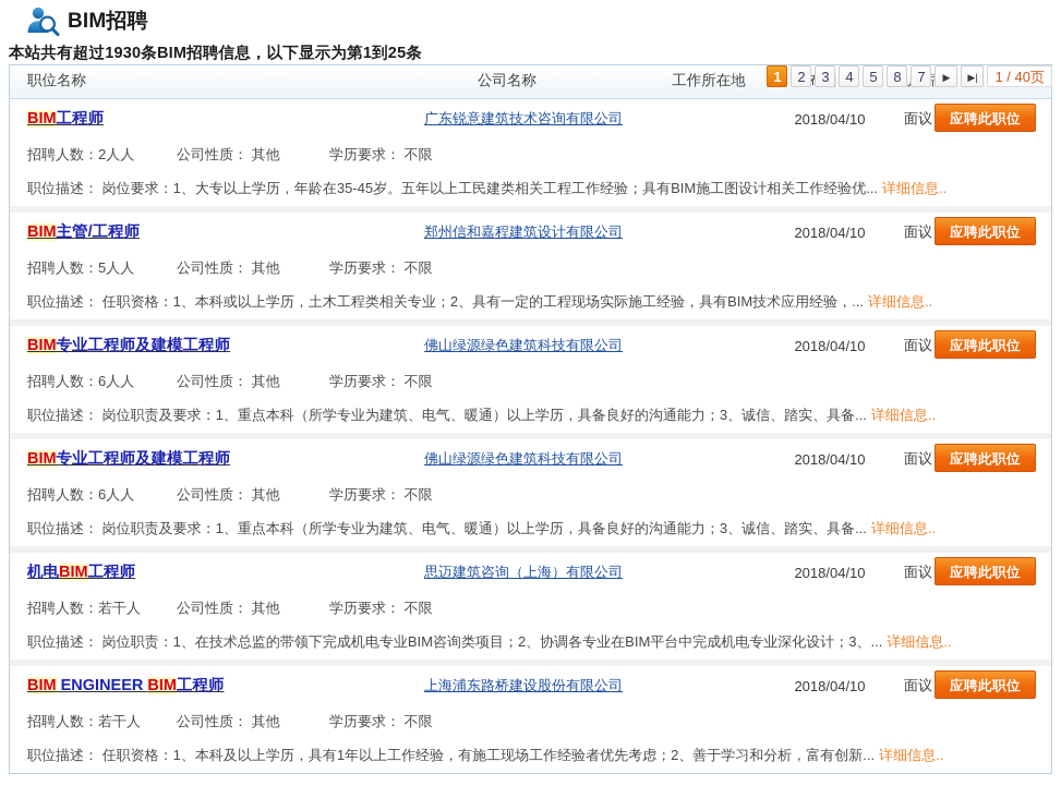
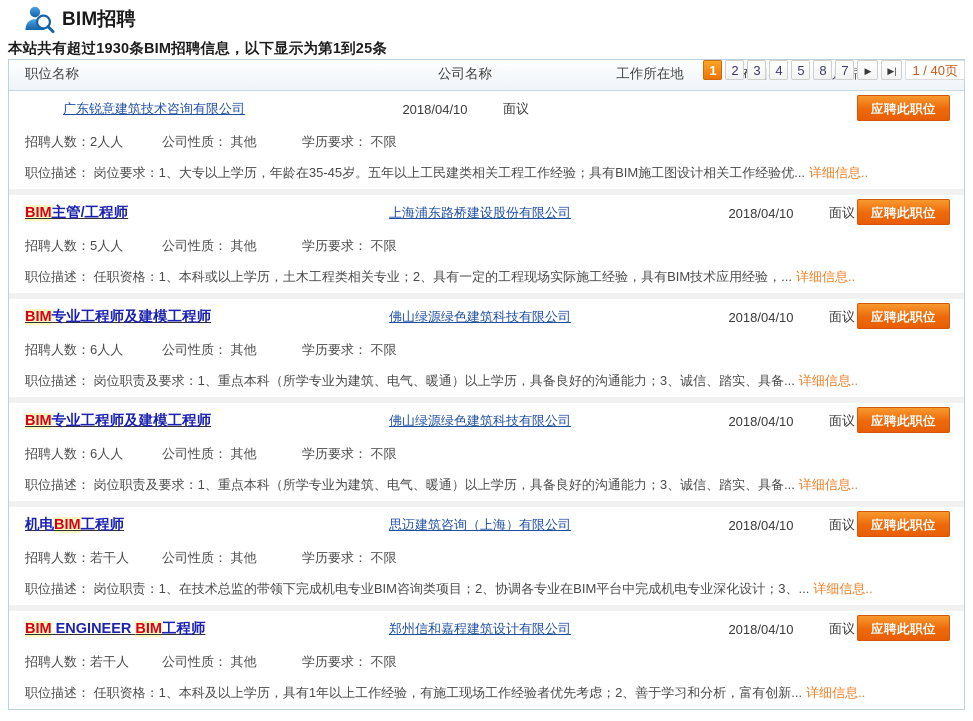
  BIM招聘
  本站共有超过1930条BIM招聘信息，以下显示为第1到25条
  1
  2
  3
  4
  5
  8
  7
  ▶
  ▶|
  1 / 40页
  职位名称
  公司名称
  工作所在地
- BIM工程师
  广东锐意建筑技术咨询有限公司
  2018/04/10
  面议
  应聘此职位
  招聘人数：2人人
  公司性质： 其他
  学历要求： 不限
  职位描述： 岗位要求：1、大专以上学历，年龄在35-45岁。五年以上工民建类相关工程工作经验；具有BIM施工图设计相关工作经验优...
  详细信息..
  BIM主管/工程师
- 郑州信和嘉程建筑设计有限公司
+ 上海浦东路桥建设股份有限公司
  2018/04/10
  面议
  应聘此职位
  招聘人数：5人人
  公司性质： 其他
  学历要求： 不限
  职位描述： 任职资格：1、本科或以上学历，土木工程类相关专业；2、具有一定的工程现场实际施工经验，具有BIM技术应用经验，...
  详细信息..
  BIM专业工程师及建模工程师
  佛山绿源绿色建筑科技有限公司
  2018/04/10
  面议
  应聘此职位
  招聘人数：6人人
  公司性质： 其他
  学历要求： 不限
  职位描述： 岗位职责及要求：1、重点本科（所学专业为建筑、电气、暖通）以上学历，具备良好的沟通能力；3、诚信、踏实、具备...
  详细信息..
  BIM专业工程师及建模工程师
  佛山绿源绿色建筑科技有限公司
  2018/04/10
  面议
  应聘此职位
  招聘人数：6人人
  公司性质： 其他
  学历要求： 不限
  职位描述： 岗位职责及要求：1、重点本科（所学专业为建筑、电气、暖通）以上学历，具备良好的沟通能力；3、诚信、踏实、具备...
  详细信息..
  机电BIM工程师
  思迈建筑咨询（上海）有限公司
  2018/04/10
  面议
  应聘此职位
  招聘人数：若干人
  公司性质： 其他
  学历要求： 不限
  职位描述： 岗位职责：1、在技术总监的带领下完成机电专业BIM咨询类项目；2、协调各专业在BIM平台中完成机电专业深化设计；3、...
  详细信息..
  BIM ENGINEER BIM工程师
- 上海浦东路桥建设股份有限公司
+ 郑州信和嘉程建筑设计有限公司
  2018/04/10
  面议
  应聘此职位
  招聘人数：若干人
  公司性质： 其他
  学历要求： 不限
  职位描述： 任职资格：1、本科及以上学历，具有1年以上工作经验，有施工现场工作经验者优先考虑；2、善于学习和分析，富有创新...
  详细信息..
